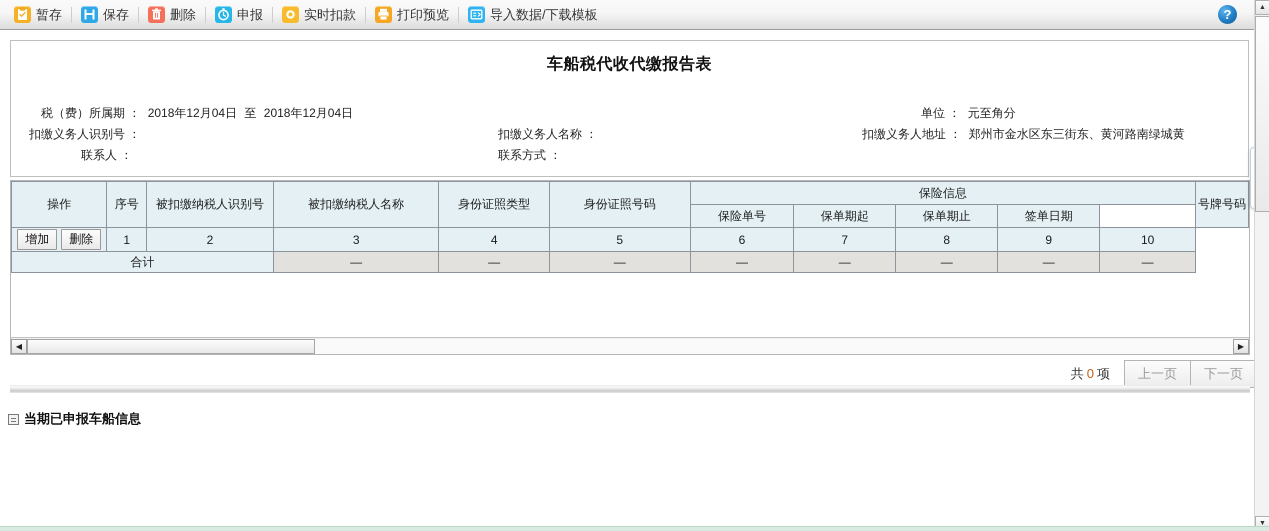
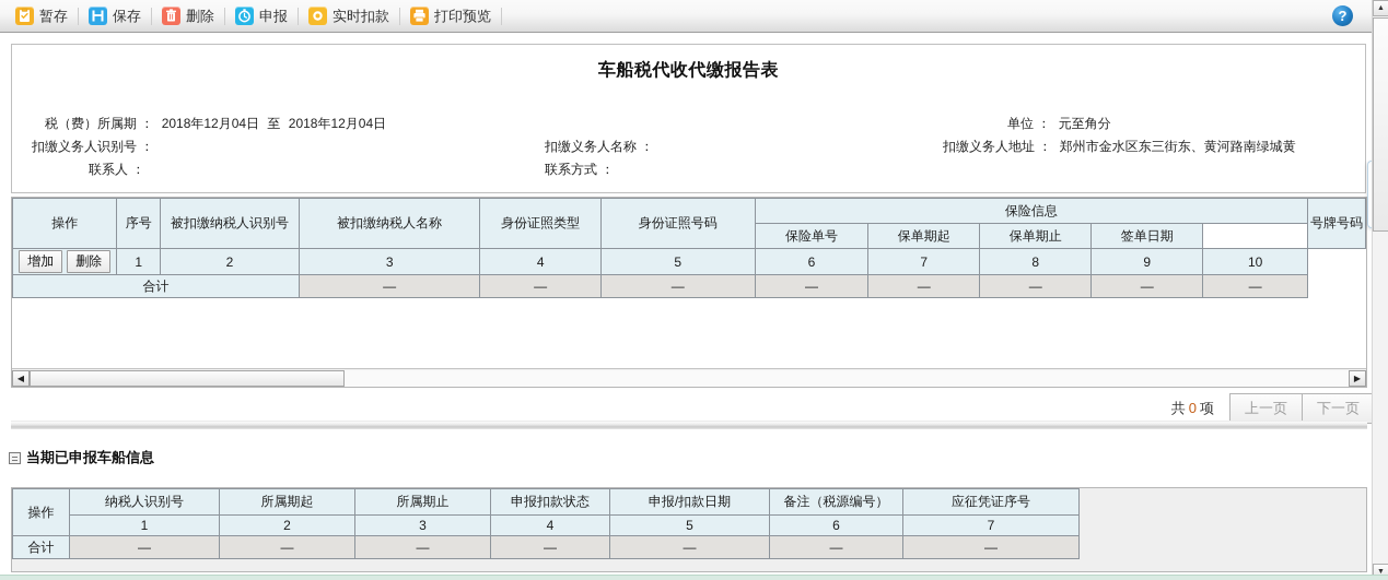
  暂存
  保存
  删除
  申报
  实时扣款
  打印预览
- 导入数据/下载模板
  ?
  车船税代收代缴报告表
  税（费）所属期 ： 2018年12月04日 至 2018年12月04日
  扣缴义务人识别号 ：
  联系人 ：
  扣缴义务人名称 ：
  联系方式 ：
  单位 ： 元至角分
  扣缴义务人地址 ： 郑州市金水区东三街东、黄河路南绿城黄
  操作	序号	被扣缴纳税人识别号	被扣缴纳税人名称	身份证照类型	身份证照号码	保险信息	号牌号码
  保险单号	保单期起	保单期止	签单日期
  增加 删除	1	2	3	4	5	6	7	8	9	10
  合计	—	—	—	—	—	—	—	—
  ◀
  ▶
  共 0 项
  上一页
  下一页
  当期已申报车船信息
+ 操作	纳税人识别号	所属期起	所属期止	申报扣款状态	申报/扣款日期	备注（税源编号）	应征凭证序号
+ 1	2	3	4	5	6	7
+ 合计	—	—	—	—	—	—	—
